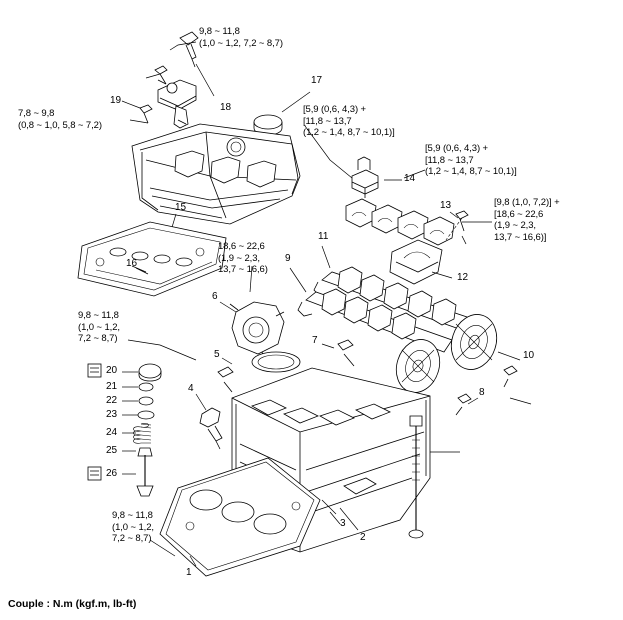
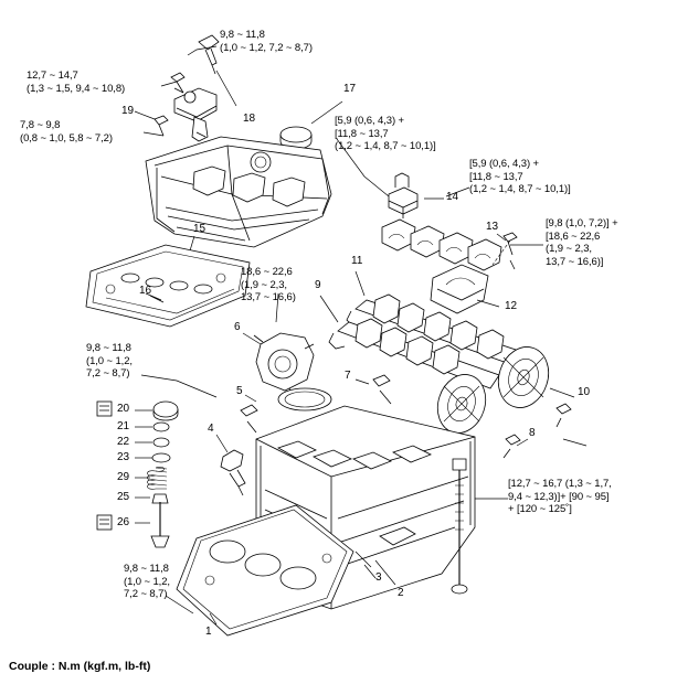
  9,8 ~ 11,8
  (1,0 ~ 1,2, 7,2 ~ 8,7)
+ 12,7 ~ 14,7
+ (1,3 ~ 1,5, 9,4 ~ 10,8)
  7,8 ~ 9,8
  (0,8 ~ 1,0, 5,8 ~ 7,2)
  [5,9 (0,6, 4,3) +
  [11,8 ~ 13,7
  (1,2 ~ 1,4, 8,7 ~ 10,1)]
  [5,9 (0,6, 4,3) +
  [11,8 ~ 13,7
  (1,2 ~ 1,4, 8,7 ~ 10,1)]
  [9,8 (1,0, 7,2)] +
  [18,6 ~ 22,6
  (1,9 ~ 2,3,
  13,7 ~ 16,6)]
  18,6 ~ 22,6
  (1,9 ~ 2,3,
  13,7 ~ 16,6)
  9,8 ~ 11,8
  (1,0 ~ 1,2,
  7,2 ~ 8,7)
+ [12,7 ~ 16,7 (1,3 ~ 1,7,
+ 9,4 ~ 12,3)]+ [90 ~ 95]
+ + [120 ~ 125˚]
  9,8 ~ 11,8
  (1,0 ~ 1,2,
  7,2 ~ 8,7)
  1
  2
  3
  4
  5
  6
  7
  8
  9
  10
  11
  12
  13
  14
  15
  16
  17
  18
  19
  20
  21
  22
  23
- 24
+ 29
  25
  26
  Couple : N.m (kgf.m, lb-ft)
